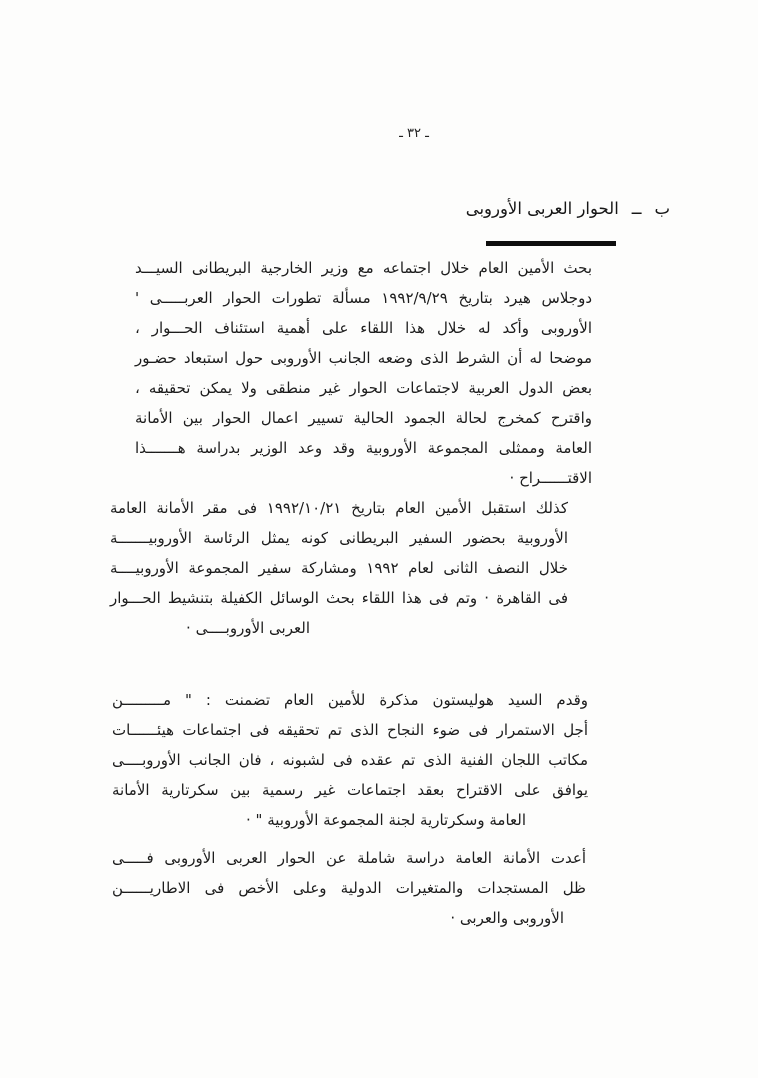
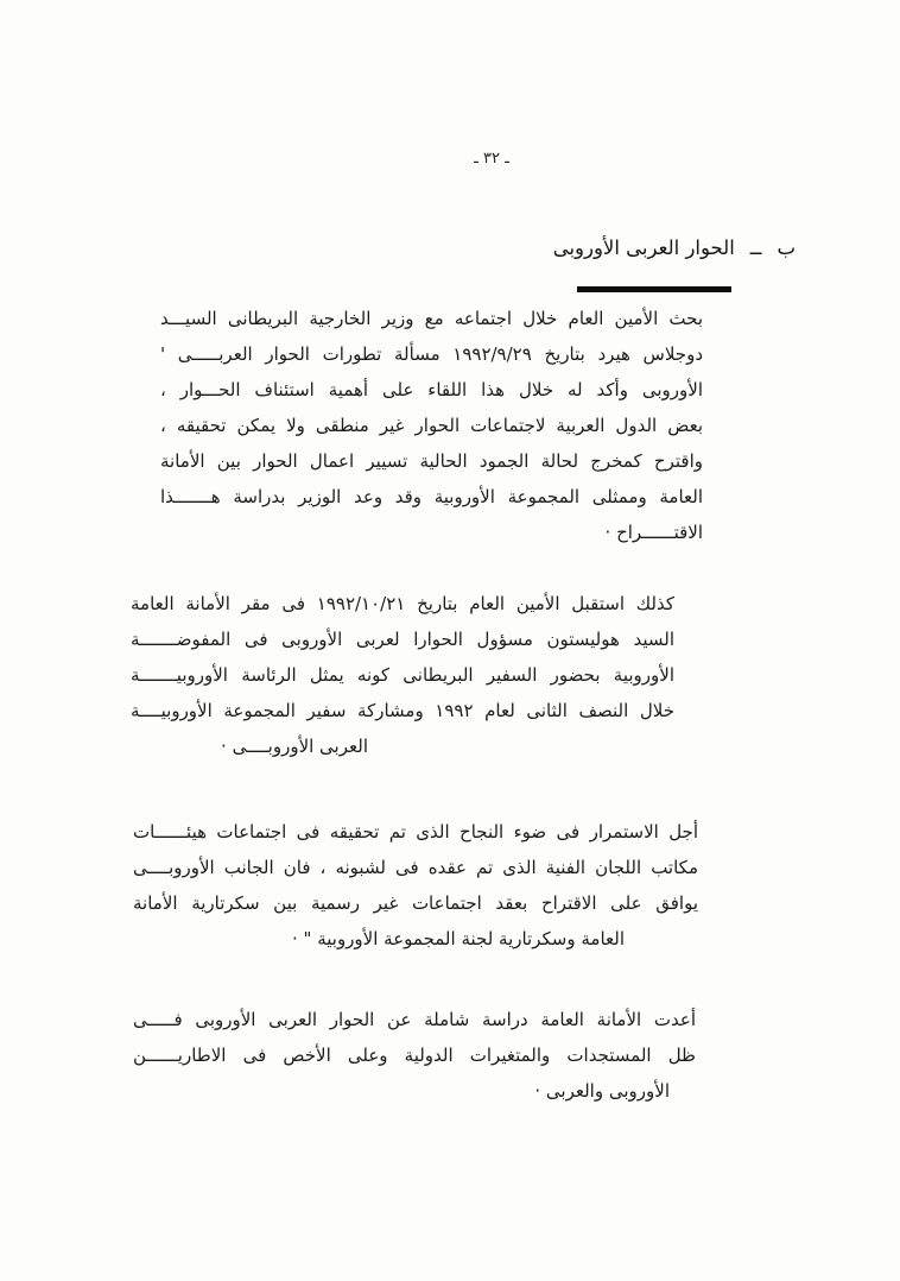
  ـ ٣٢ ـ
  ب
  ــ
  الحوار العربى الأوروبى
  بحث الأمين العام خلال اجتماعه مع وزير الخارجية البريطانى السيـــد
  دوجلاس هيرد بتاريخ ١٩٩٢/٩/٢٩ مسألة تطورات الحوار العربـــــى '
  الأوروبى وأكد له خلال هذا اللقاء على أهمية استئناف الحـــوار ،
- موضحا له أن الشرط الذى وضعه الجانب الأوروبى حول استبعاد حضـور
  بعض الدول العربية لاجتماعات الحوار غير منطقى ولا يمكن تحقيقه ،
  واقترح كمخرج لحالة الجمود الحالية تسيير اعمال الحوار بين الأمانة
  العامة وممثلى المجموعة الأوروبية وقد وعد الوزير بدراسة هـــــــذا
  الاقتــــــراح ·
  كذلك استقبل الأمين العام بتاريخ ١٩٩٢/١٠/٢١ فى مقر الأمانة العامة
+ السيد هوليستون مسؤول الحوارا لعربى الأوروبى فى المفوضـــــــة
  الأوروبية بحضور السفير البريطانى كونه يمثل الرئاسة الأوروبيـــــــة
  خلال النصف الثانى لعام ١٩٩٢ ومشاركة سفير المجموعة الأوروبيــــة
- فى القاهرة · وتم فى هذا اللقاء بحث الوسائل الكفيلة بتنشيط الحـــوار
  العربى الأوروبــــى ·
- وقدم السيد هوليستون مذكرة للأمين العام تضمنت : " مـــــــــن
  أجل الاستمرار فى ضوء النجاح الذى تم تحقيقه فى اجتماعات هيئــــــات
  مكاتب اللجان الفنية الذى تم عقده فى لشبونه ، فان الجانب الأوروبــــى
  يوافق على الاقتراح بعقد اجتماعات غير رسمية بين سكرتارية الأمانة
  العامة وسكرتارية لجنة المجموعة الأوروبية " ·
  أعدت الأمانة العامة دراسة شاملة عن الحوار العربى الأوروبى فـــــى
  ظل المستجدات والمتغيرات الدولية وعلى الأخص فى الاطاريــــــن
  الأوروبى والعربى ·
